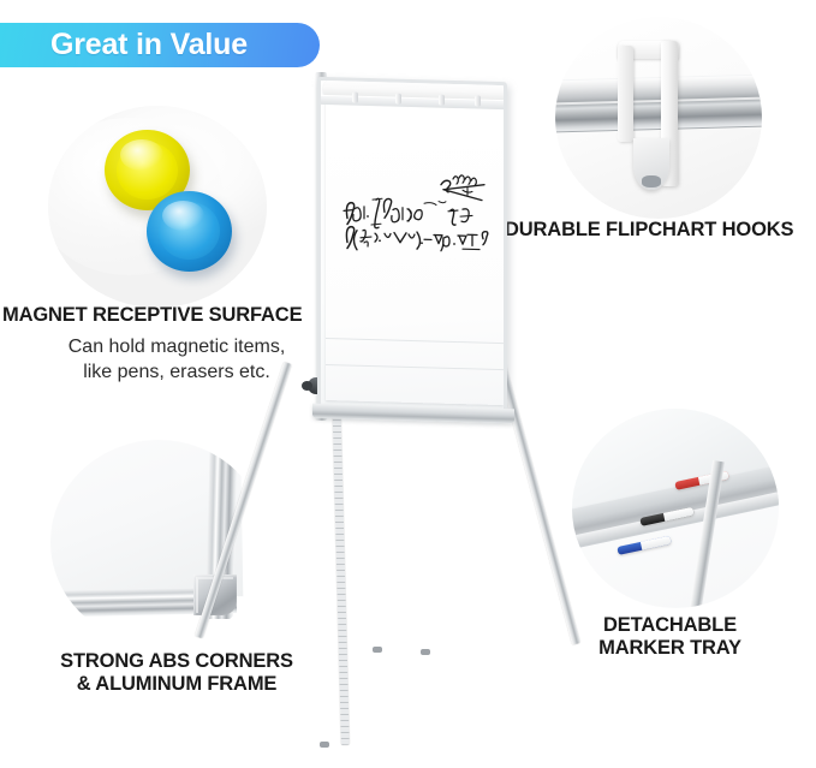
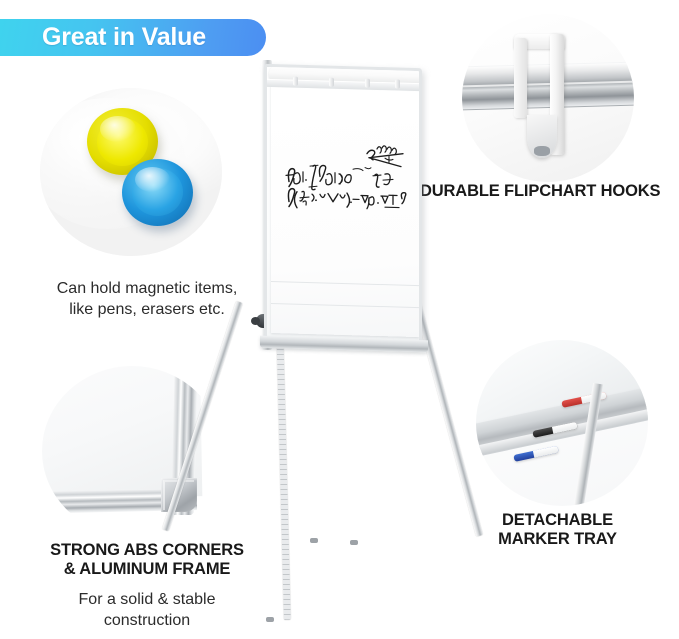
  Great in Value
- MAGNET RECEPTIVE SURFACE
  Can hold magnetic items,
  like pens, erasers etc.
  DURABLE FLIPCHART HOOKS
  STRONG ABS CORNERS
  & ALUMINUM FRAME
+ For a solid & stable
+ construction
  DETACHABLE
  MARKER TRAY
